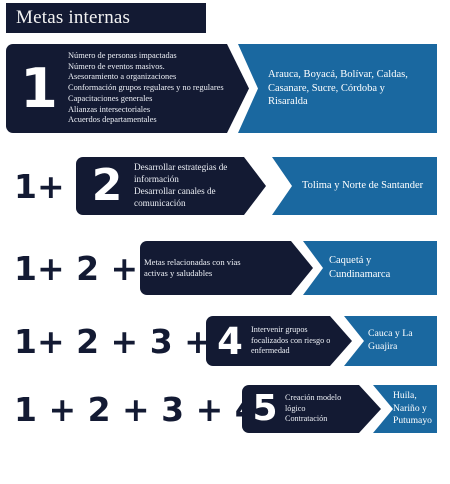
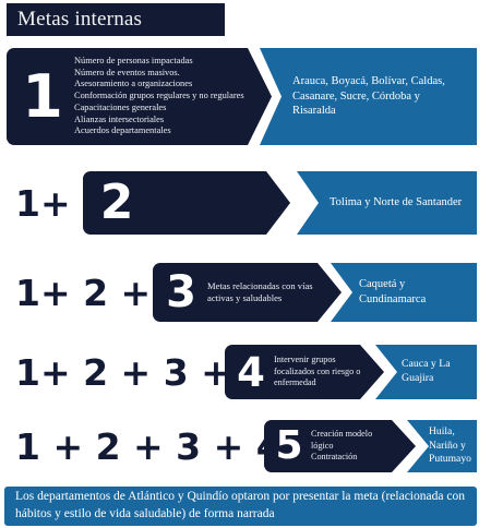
  Metas internas
  1
  Número de personas impactadas
  Número de eventos masivos.
  Asesoramiento a organizaciones
  Conformación grupos regulares y no regulares
  Capacitaciones generales
  Alianzas intersectoriales
  Acuerdos departamentales
  Arauca, Boyacá, Bolívar, Caldas, Casanare, Sucre, Córdoba y Risaralda
  1+
  2
- Desarrollar estrategias de información
- Desarrollar canales de comunicación
  Tolima y Norte de Santander
  1+ 2 +
+ 3
  Metas relacionadas con vías activas y saludables
  Caquetá y Cundinamarca
  1+ 2 + 3 +
  4
  Intervenir grupos focalizados con riesgo o enfermedad
  Cauca y La Guajira
  1 + 2 + 3 +
  5
  Creación modelo lógico
  Contratación
  Huila, Nariño y Putumayo
+ Los departamentos de Atlántico y Quindío optaron por presentar la meta (relacionada con hábitos y estilo de vida saludable) de forma narrada
